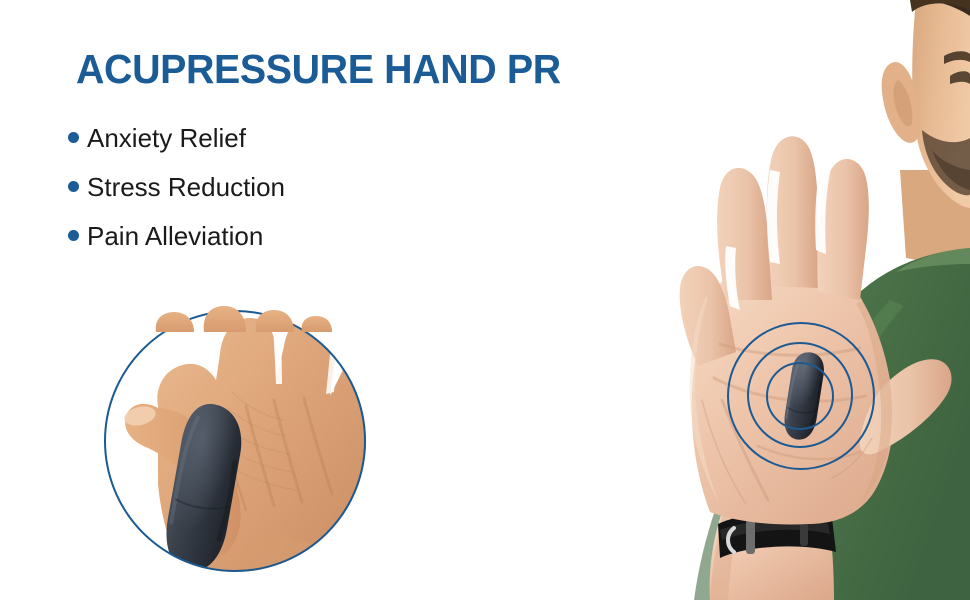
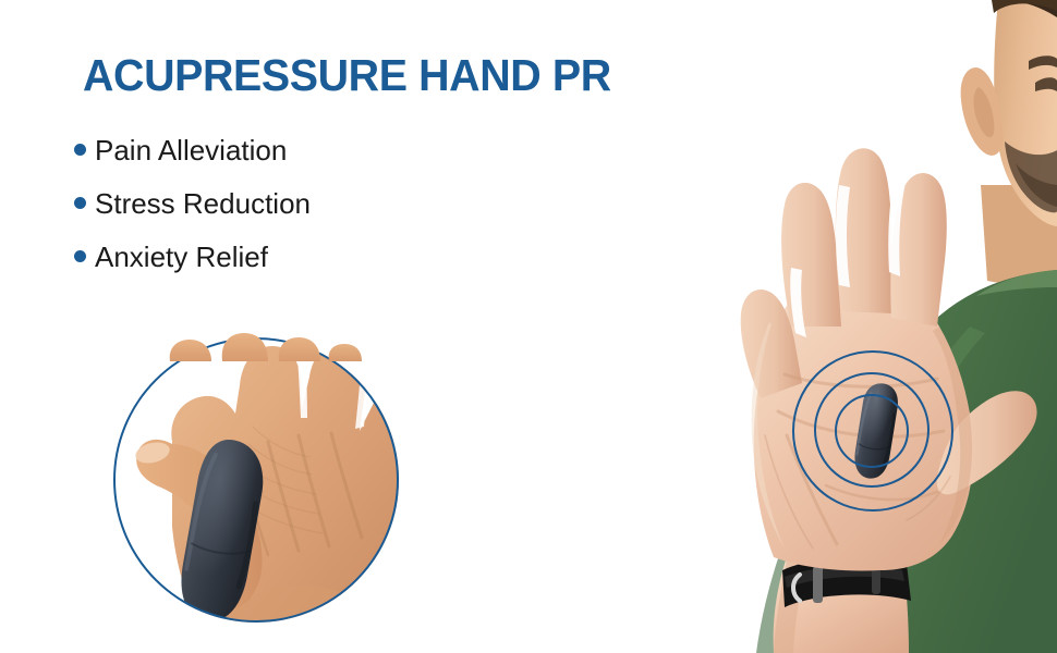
  ACUPRESSURE HAND PR
- Anxiety Relief
+ Pain Alleviation
  Stress Reduction
- Pain Alleviation
+ Anxiety Relief
